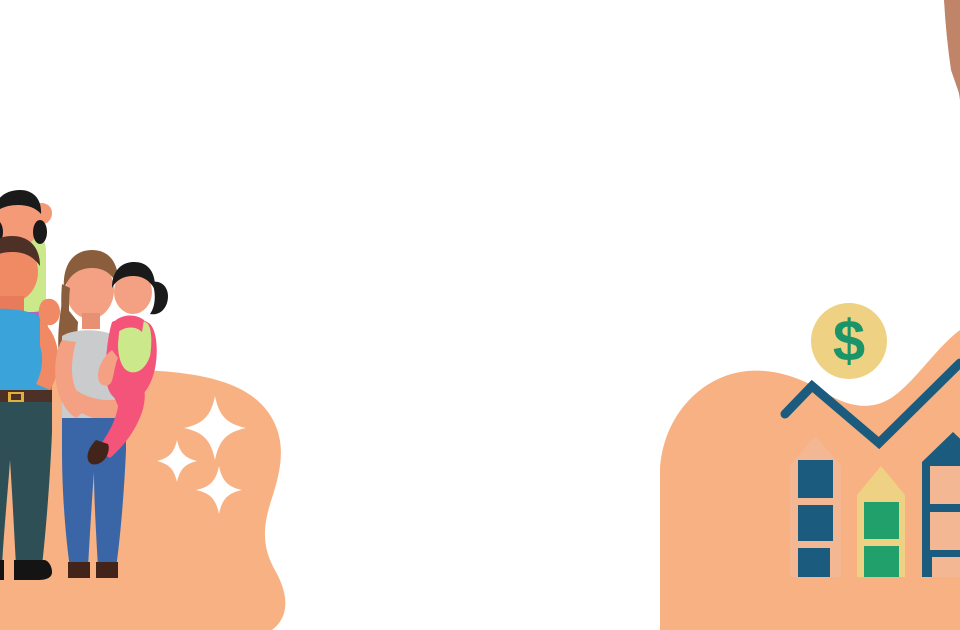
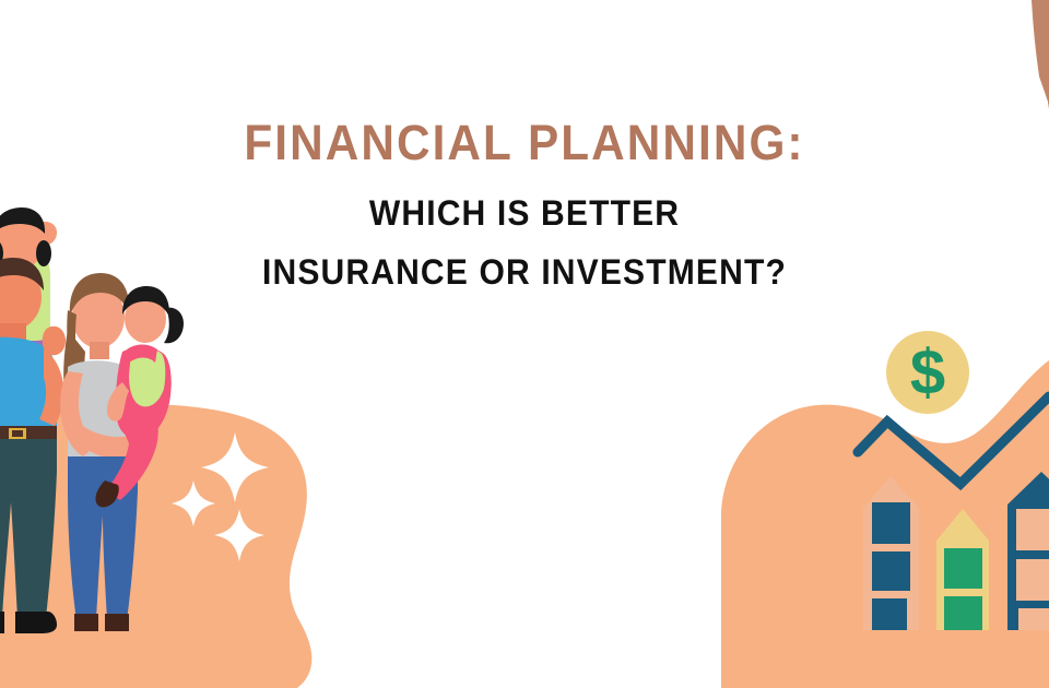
  $
+ FINANCIAL PLANNING:
+ WHICH IS BETTER
+ INSURANCE OR INVESTMENT?
